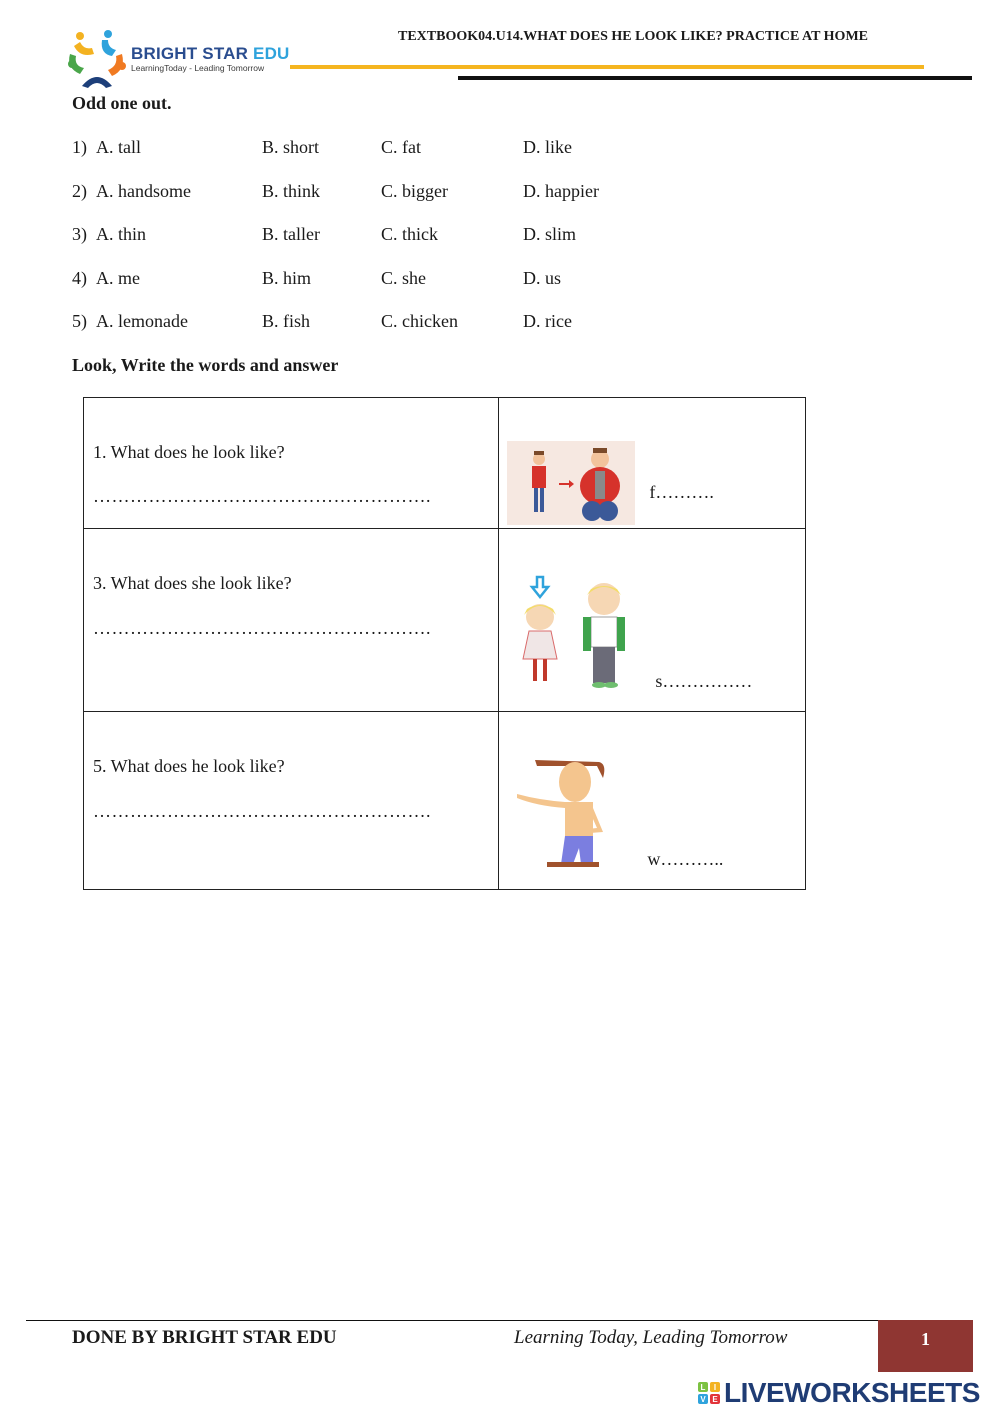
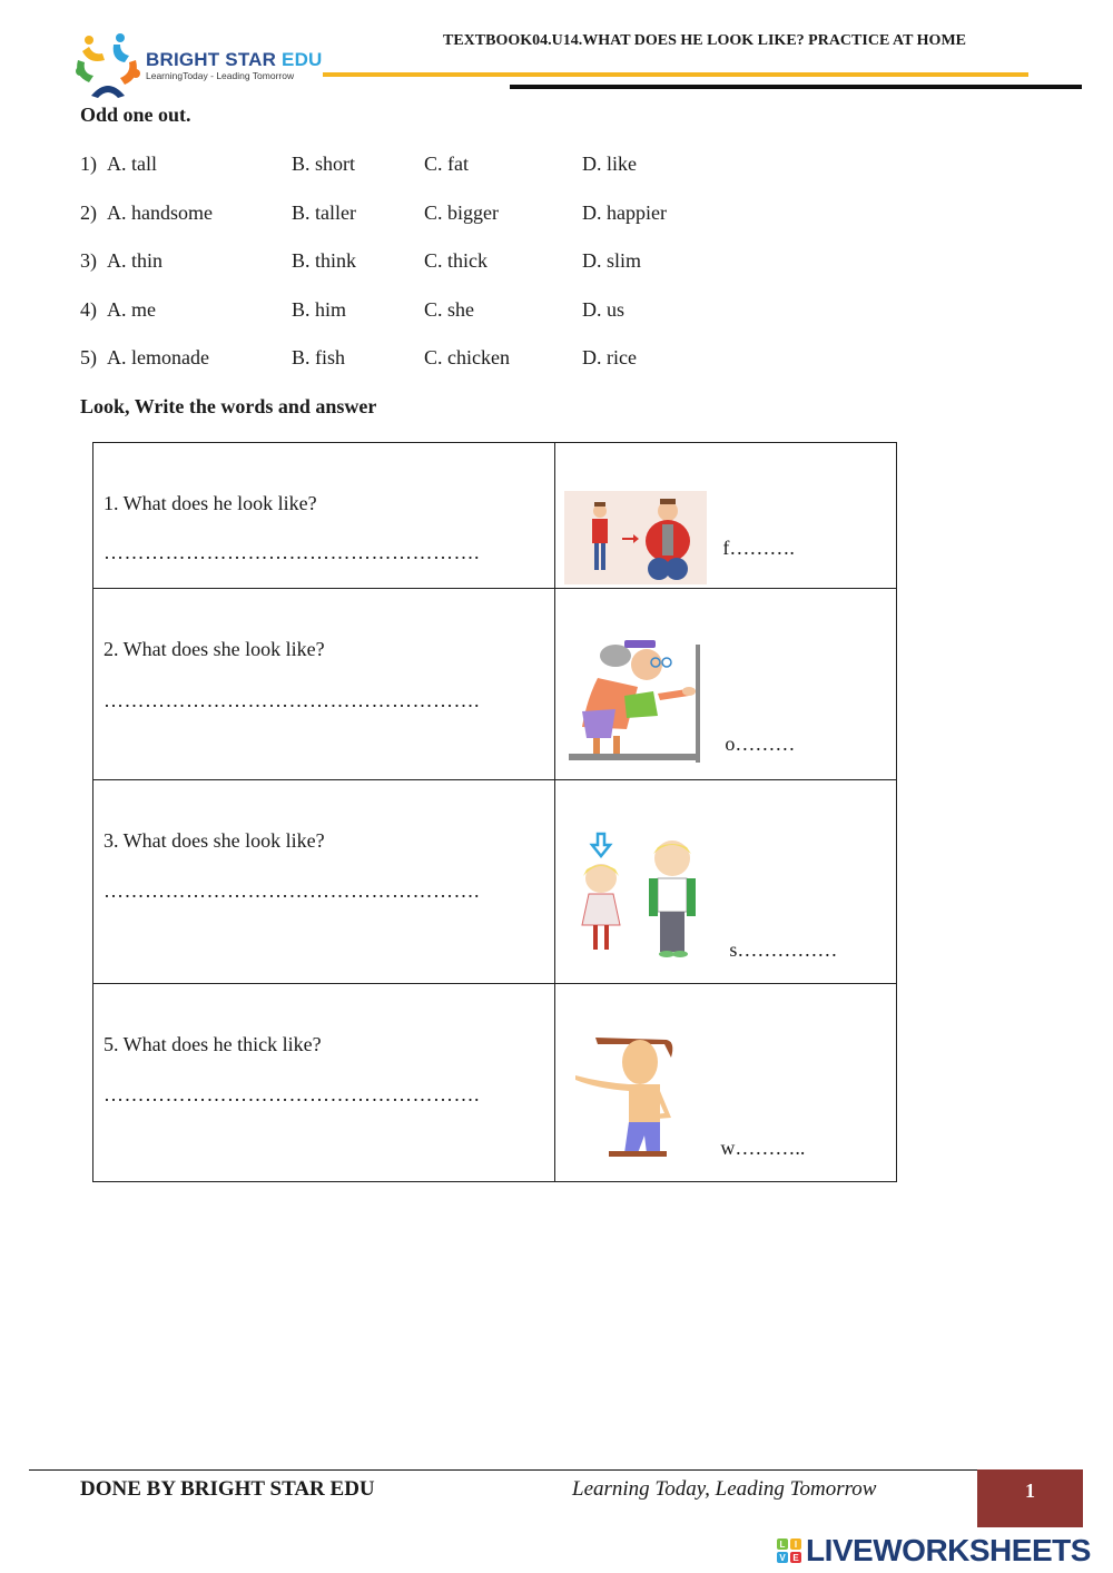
  BRIGHT STAR EDU
  LearningToday - Leading Tomorrow
  TEXTBOOK04.U14.WHAT DOES HE LOOK LIKE? PRACTICE AT HOME
  Odd one out.
  1)
  A. tall
  B. short
  C. fat
  D. like
  2)
  A. handsome
- B. think
+ B. taller
  C. bigger
  D. happier
  3)
  A. thin
- B. taller
+ B. think
  C. thick
  D. slim
  4)
  A. me
  B. him
  C. she
  D. us
  5)
  A. lemonade
  B. fish
  C. chicken
  D. rice
  Look, Write the words and answer
  1. What does he look like? ……………………………………………….	f……….
+ 2. What does she look like? ……………………………………………….	o………
  3. What does she look like? ……………………………………………….	s……………
- 5. What does he look like? ……………………………………………….	w………..
+ 5. What does he thick like? ……………………………………………….	w………..
  DONE BY BRIGHT STAR EDU
  Learning Today, Leading Tomorrow
  1
  L
  I
  V
  E
  LIVEWORKSHEETS
